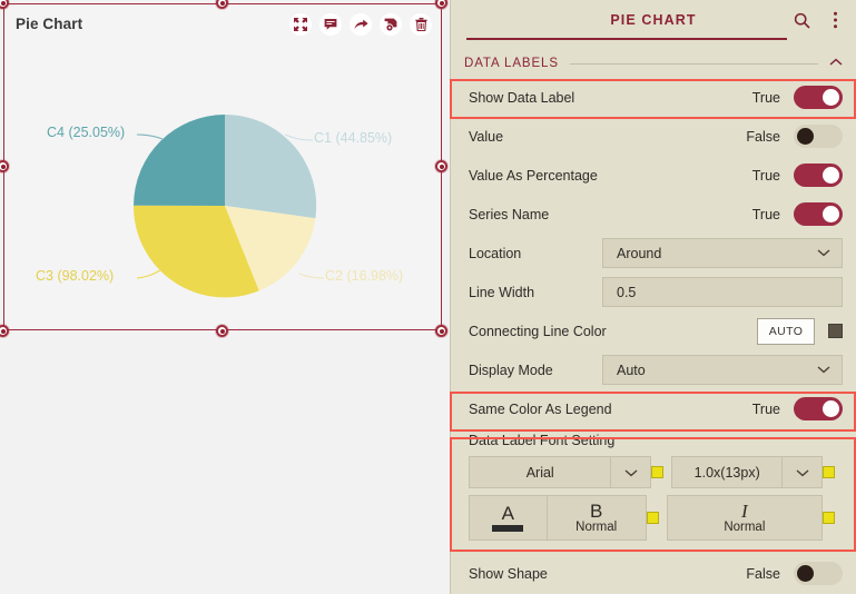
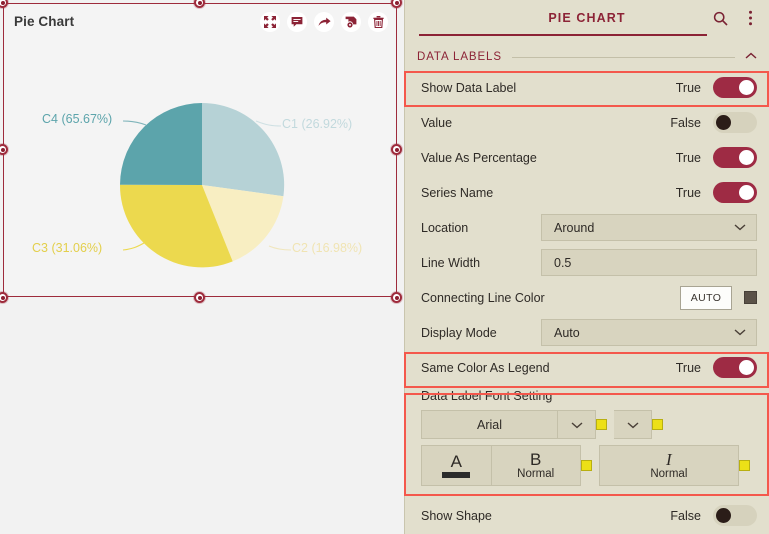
  Pie Chart
- C1 (44.85%)
+ C1 (26.92%)
  C2 (16.98%)
- C3 (98.02%)
+ C3 (31.06%)
- C4 (25.05%)
+ C4 (65.67%)
  PIE CHART
  DATA LABELS
  Show Data Label
  True
  Value
  False
  Value As Percentage
  True
  Series Name
  True
  Location
  Around
  Line Width
  0.5
  Connecting Line Color
  AUTO
  Display Mode
  Auto
  Same Color As Legend
  True
  Data Label Font Setting
  Arial
- 1.0x(13px)
  A
  B
  Normal
  I
  Normal
  Show Shape
  False
